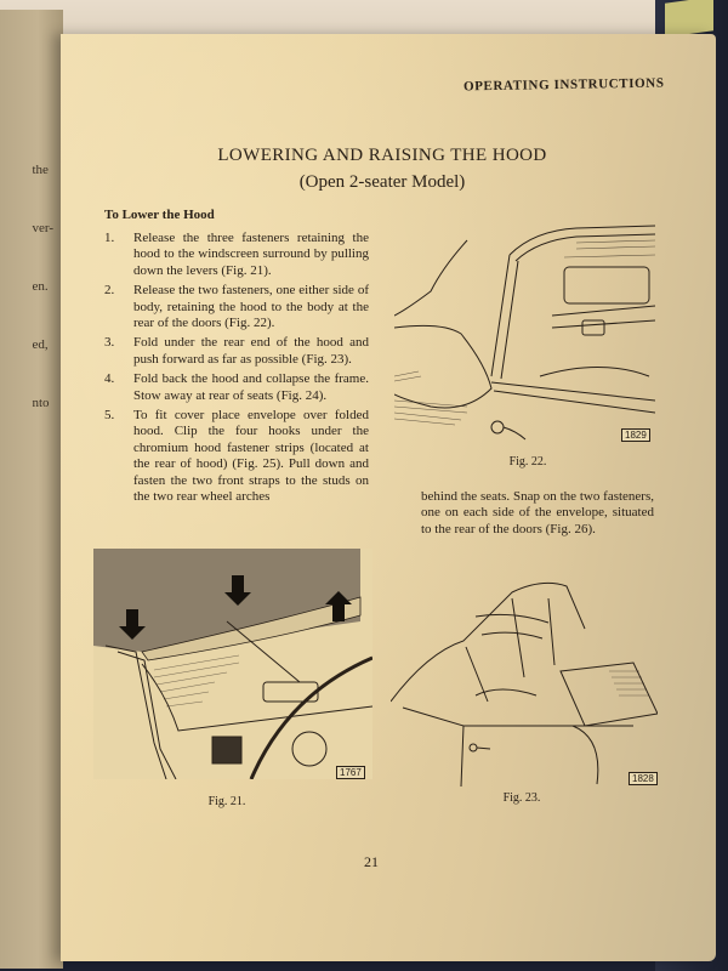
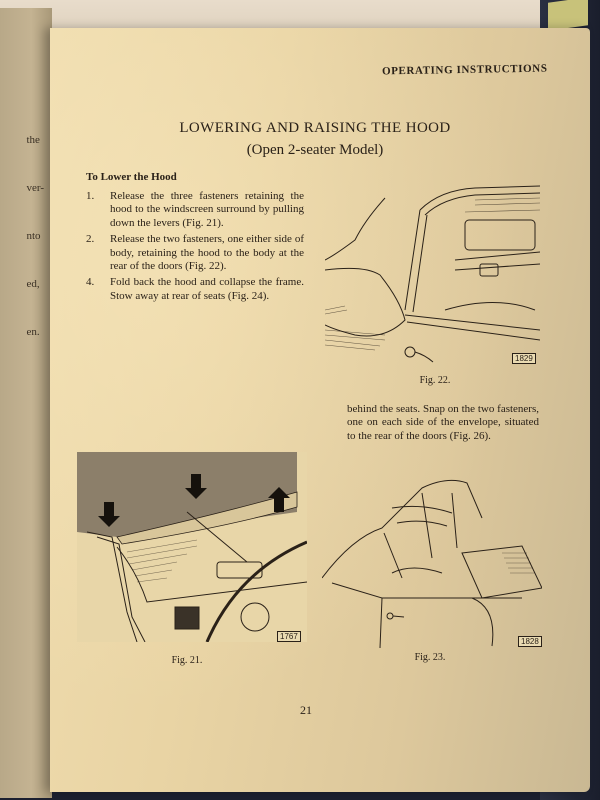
  the
  ver-
- en.
+ nto
  ed,
- nto
+ en.
  OPERATING INSTRUCTIONS
  LOWERING AND RAISING THE HOOD
  (Open 2-seater Model)
  To Lower the Hood
  1.
  Release the three fasteners retaining the hood to the windscreen surround by pulling down the levers (Fig. 21).
  2.
  Release the two fasteners, one either side of body, retaining the hood to the body at the rear of the doors (Fig. 22).
- 3.
- Fold under the rear end of the hood and push forward as far as possible (Fig. 23).
  4.
  Fold back the hood and collapse the frame. Stow away at rear of seats (Fig. 24).
- 5.
- To fit cover place envelope over folded hood. Clip the four hooks under the chromium hood fastener strips (located at the rear of hood) (Fig. 25). Pull down and fasten the two front straps to the studs on the two rear wheel arches
  behind the seats. Snap on the two fasteners, one on each side of the envelope, situated to the rear of the doors (Fig. 26).
  1829
  Fig. 22.
  1767
  Fig. 21.
  1828
  Fig. 23.
  21
